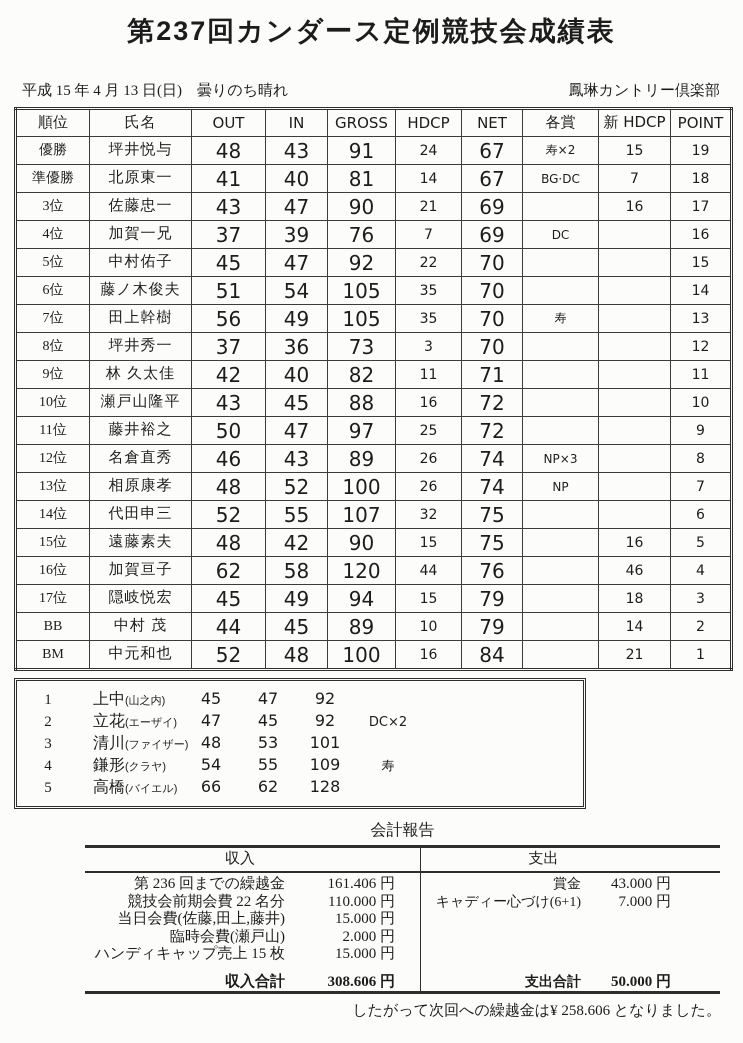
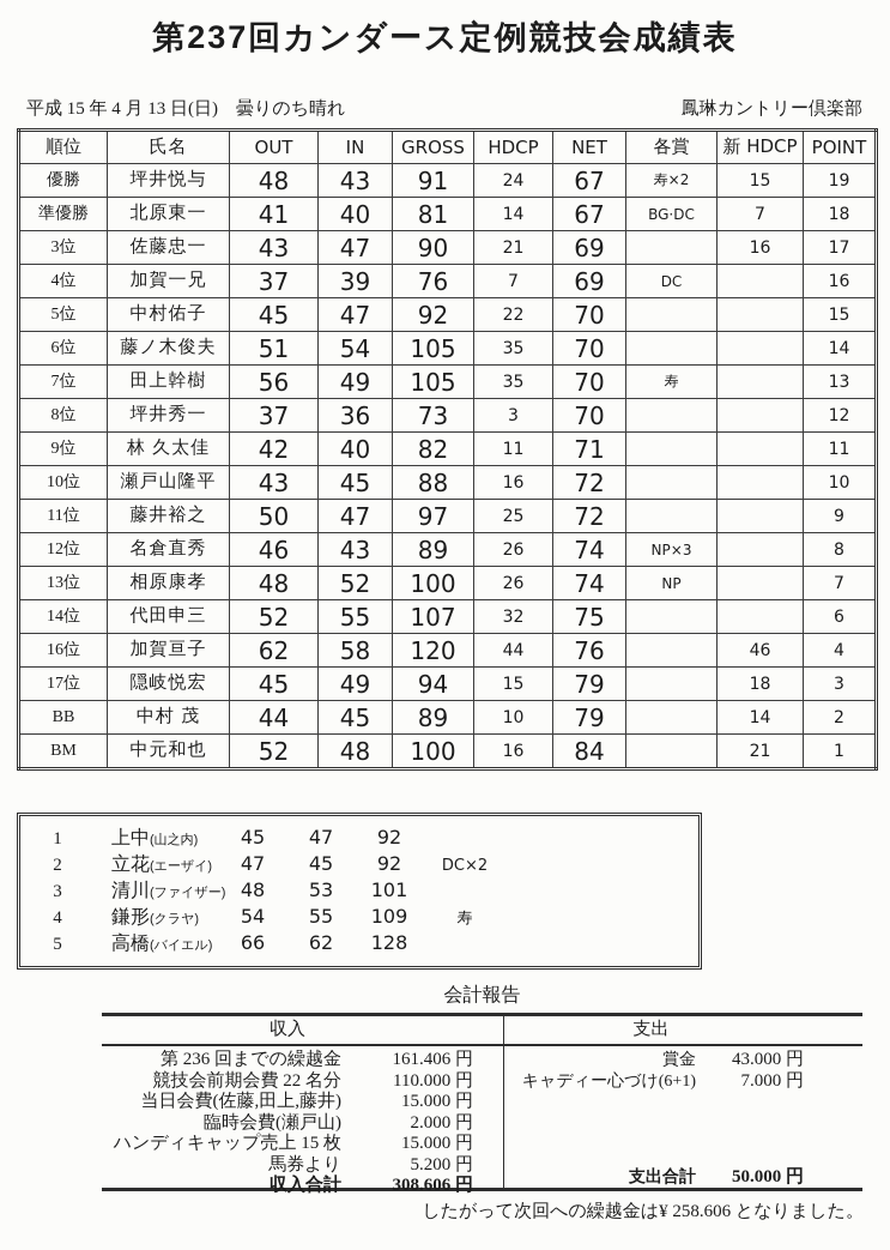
  第237回カンダース定例競技会成績表
  平成 15 年 4 月 13 日(日) 曇りのち晴れ
  鳳琳カントリー倶楽部
  順位	氏名	OUT	IN	GROSS	HDCP	NET	各賞	新 HDCP	POINT
  優勝	坪井悦与	48	43	91	24	67	寿×2	15	19
  準優勝	北原東一	41	40	81	14	67	BG·DC	7	18
  3位	佐藤忠一	43	47	90	21	69		16	17
  4位	加賀一兄	37	39	76	7	69	DC		16
  5位	中村佑子	45	47	92	22	70			15
  6位	藤ノ木俊夫	51	54	105	35	70			14
  7位	田上幹樹	56	49	105	35	70	寿		13
  8位	坪井秀一	37	36	73	3	70			12
  9位	林 久太佳	42	40	82	11	71			11
  10位	瀬戸山隆平	43	45	88	16	72			10
  11位	藤井裕之	50	47	97	25	72			9
  12位	名倉直秀	46	43	89	26	74	NP×3		8
  13位	相原康孝	48	52	100	26	74	NP		7
  14位	代田申三	52	55	107	32	75			6
- 15位	遠藤素夫	48	42	90	15	75		16	5
  16位	加賀亘子	62	58	120	44	76		46	4
  17位	隠岐悦宏	45	49	94	15	79		18	3
  BB	中村 茂	44	45	89	10	79		14	2
  BM	中元和也	52	48	100	16	84		21	1
  1
  上中(山之内)
  45
  47
  92
  2
  立花(エーザイ)
  47
  45
  92
  DC×2
  3
  清川(ファイザー)
  48
  53
  101
  4
  鎌形(クラヤ)
  54
  55
  109
  寿
  5
  高橋(バイエル)
  66
  62
  128
  会計報告
  収入
  第 236 回までの繰越金
  161.406 円
  競技会前期会費 22 名分
  110.000 円
  当日会費(佐藤,田上,藤井)
  15.000 円
  臨時会費(瀬戸山)
  2.000 円
  ハンディキャップ売上 15 枚
  15.000 円
+ 馬券より
+ 5.200 円
  収入合計
  308.606 円
  支出
  賞金
  43.000 円
  キャディー心づけ(6+1)
  7.000 円
  支出合計
  50.000 円
  したがって次回への繰越金は¥ 258.606 となりました。
